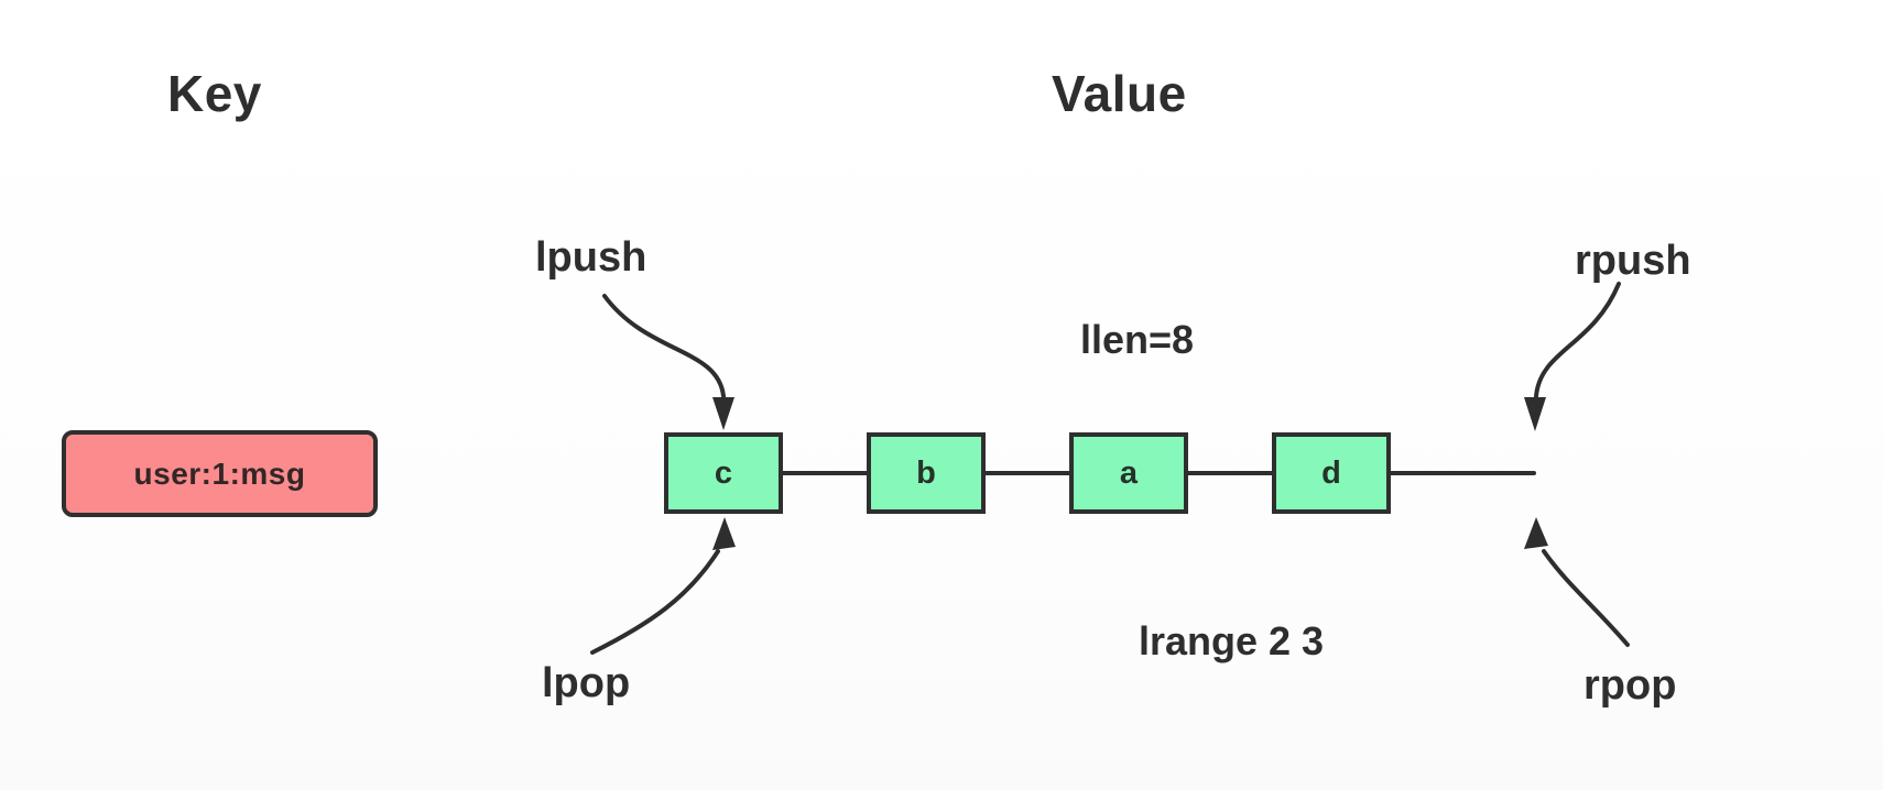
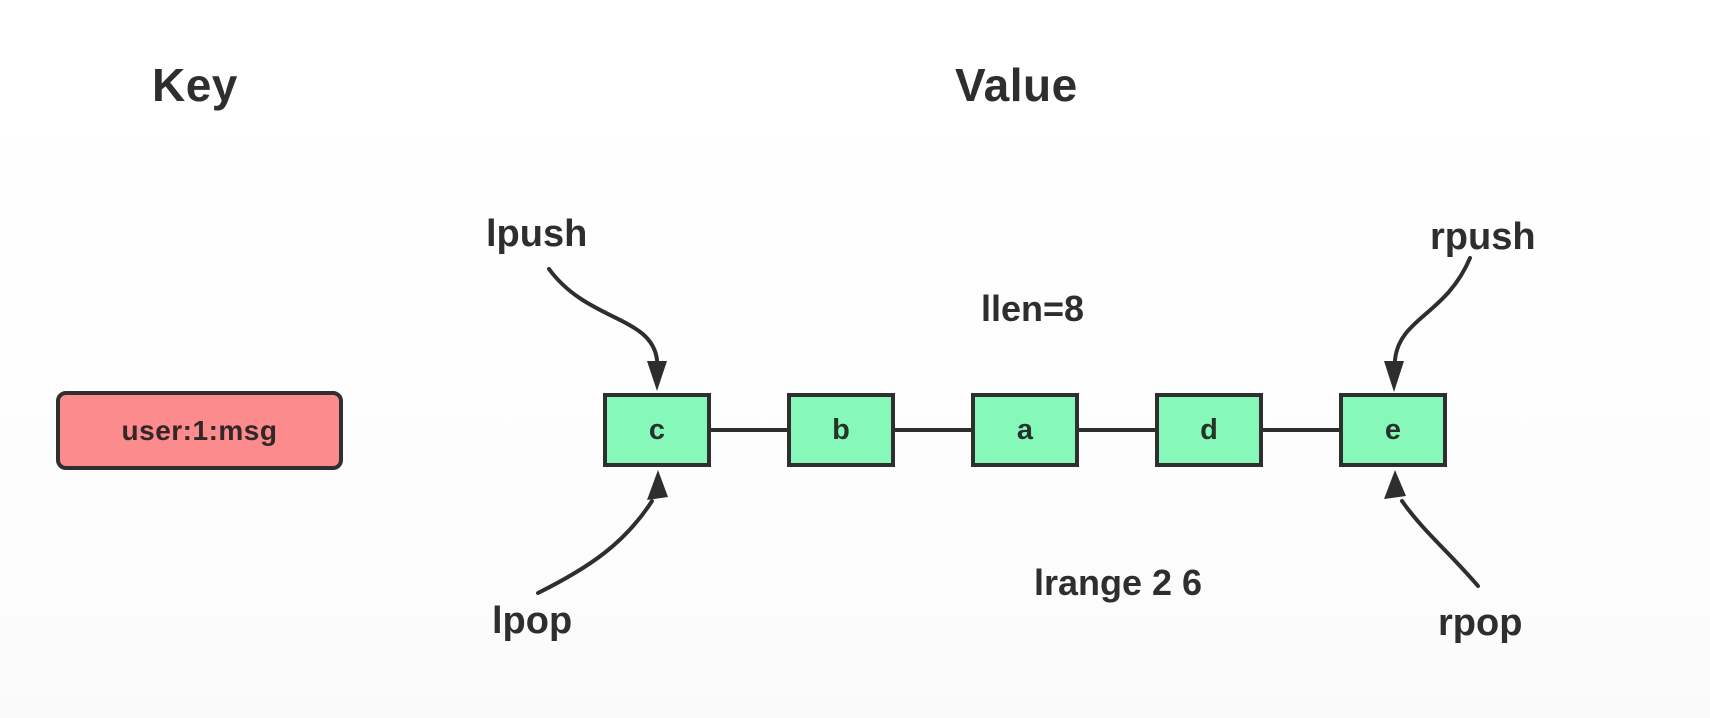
  Key
  Value
  user:1:msg
  c
  b
  a
  d
+ e
  lpush
  rpush
  lpop
  rpop
  llen=8
- lrange 2 3
+ lrange 2 6
